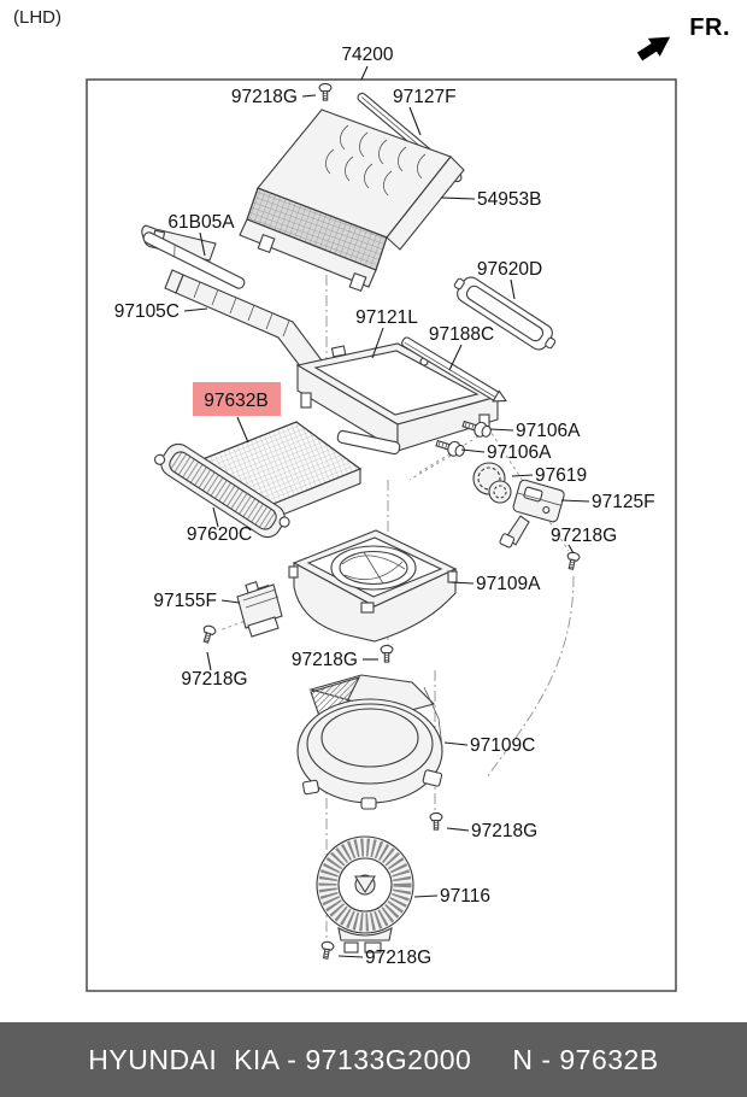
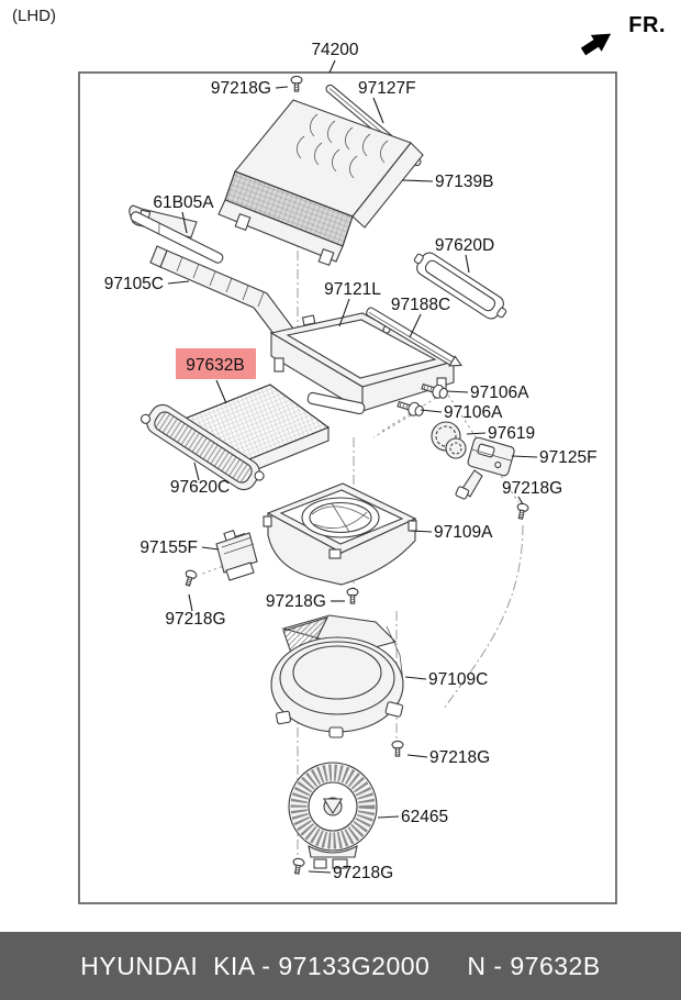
  (LHD)
  FR.
  74200
  97218G
  97127F
- 54953B
+ 97139B
  61B05A
  97620D
  97105C
  97121L
  97188C
  97632B
  97106A
  97106A
  97619
  97125F
  97218G
  97620C
  97109A
  97155F
  97218G
  97218G
  97109C
  97218G
- 97116
+ 62465
  97218G
  HYUNDAI KIA - 97133G2000
  N - 97632B
